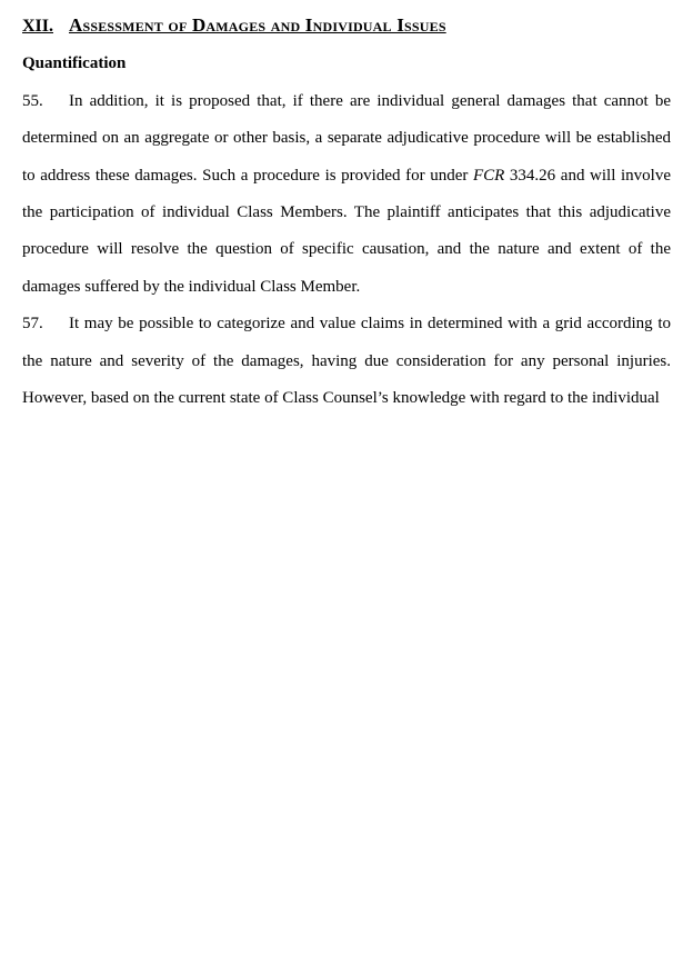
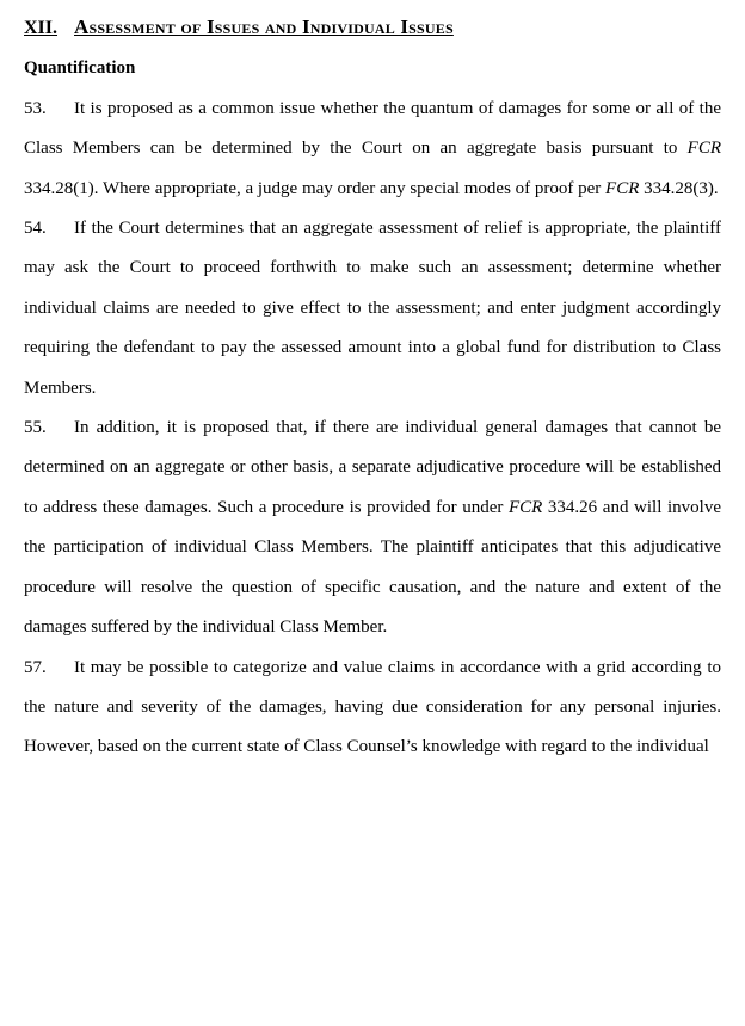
- XII. Assessment of Damages and Individual Issues
+ XII. Assessment of Issues and Individual Issues
  Quantification
+ 53. It is proposed as a common issue whether the quantum of damages for some or all of the Class Members can be determined by the Court on an aggregate basis pursuant to FCR 334.28(1). Where appropriate, a judge may order any special modes of proof per FCR 334.28(3).
+ 54. If the Court determines that an aggregate assessment of relief is appropriate, the plaintiff may ask the Court to proceed forthwith to make such an assessment; determine whether individual claims are needed to give effect to the assessment; and enter judgment accordingly requiring the defendant to pay the assessed amount into a global fund for distribution to Class Members.
  55. In addition, it is proposed that, if there are individual general damages that cannot be determined on an aggregate or other basis, a separate adjudicative procedure will be established to address these damages. Such a procedure is provided for under FCR 334.26 and will involve the participation of individual Class Members. The plaintiff anticipates that this adjudicative procedure will resolve the question of specific causation, and the nature and extent of the damages suffered by the individual Class Member.
- 57. It may be possible to categorize and value claims in determined with a grid according to the nature and severity of the damages, having due consideration for any personal injuries. However, based on the current state of Class Counsel’s knowledge with regard to the individual
+ 57. It may be possible to categorize and value claims in accordance with a grid according to the nature and severity of the damages, having due consideration for any personal injuries. However, based on the current state of Class Counsel’s knowledge with regard to the individual
